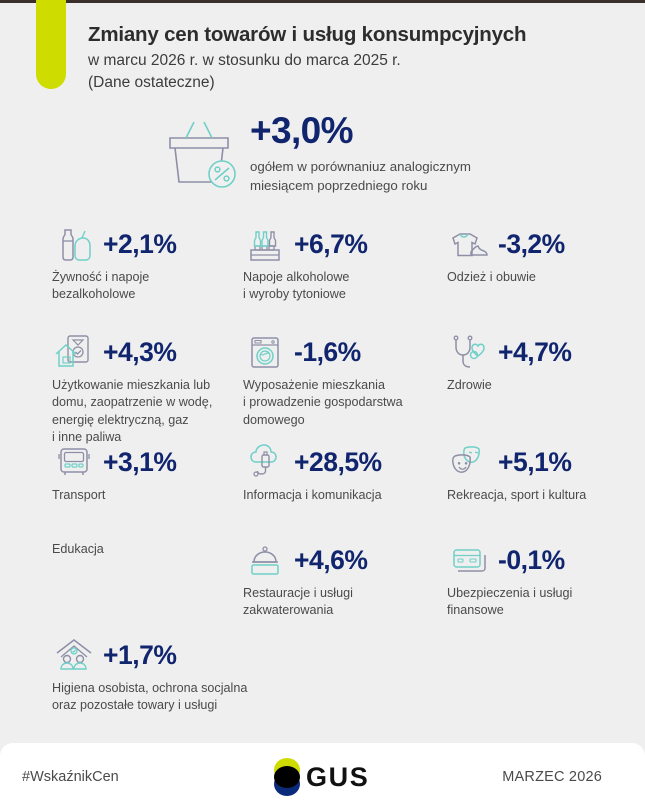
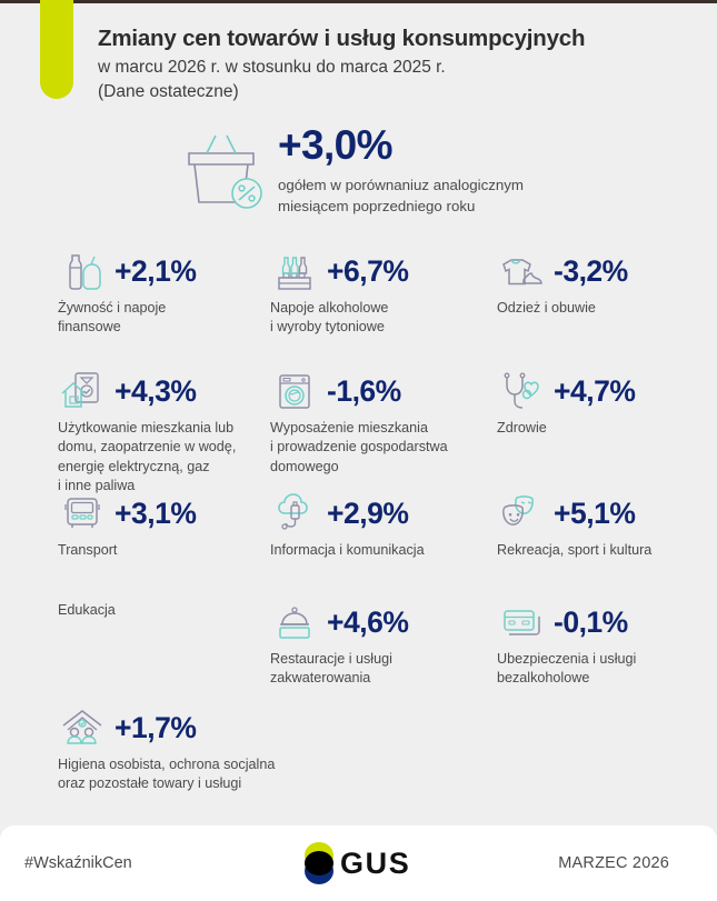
  Zmiany cen towarów i usług konsumpcyjnych
  w marcu 2026 r. w stosunku do marca 2025 r.
  (Dane ostateczne)
  +3,0%
  ogółem w porównaniuz analogicznym
  miesiącem poprzedniego roku
  +2,1%
  Żywność i napoje
- bezalkoholowe
+ finansowe
  +6,7%
  Napoje alkoholowe
  i wyroby tytoniowe
  -3,2%
  Odzież i obuwie
  +4,3%
  Użytkowanie mieszkania lub
  domu, zaopatrzenie w wodę,
  energię elektryczną, gaz
  i inne paliwa
  -1,6%
  Wyposażenie mieszkania
  i prowadzenie gospodarstwa
  domowego
  +4,7%
  Zdrowie
  +3,1%
  Transport
- +28,5%
+ +2,9%
  Informacja i komunikacja
  +5,1%
  Rekreacja, sport i kultura
  Edukacja
  +4,6%
  Restauracje i usługi
  zakwaterowania
  -0,1%
  Ubezpieczenia i usługi
- finansowe
+ bezalkoholowe
  +1,7%
  Higiena osobista, ochrona socjalna
  oraz pozostałe towary i usługi
  #WskaźnikCen
  GUS
  MARZEC 2026
